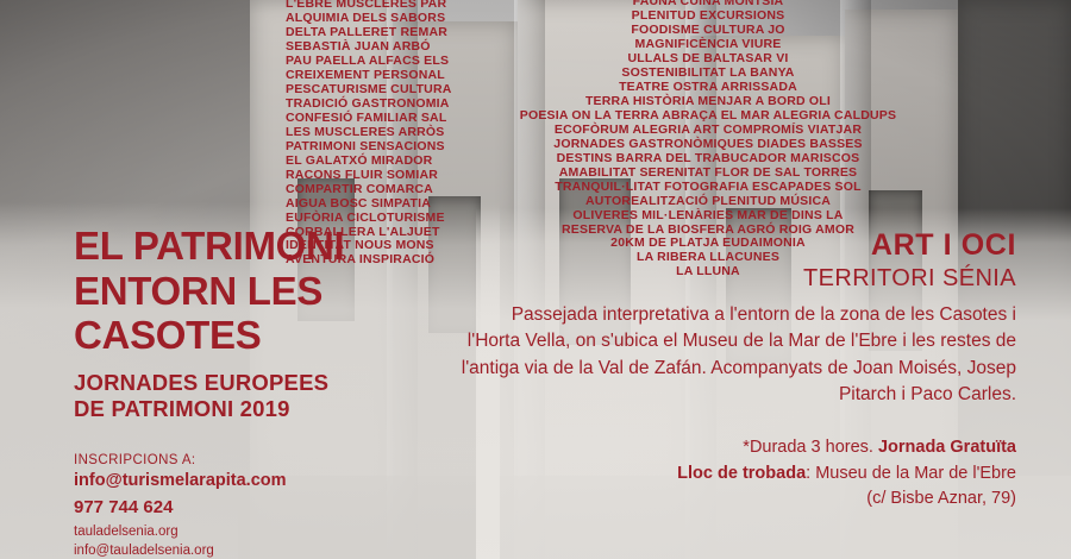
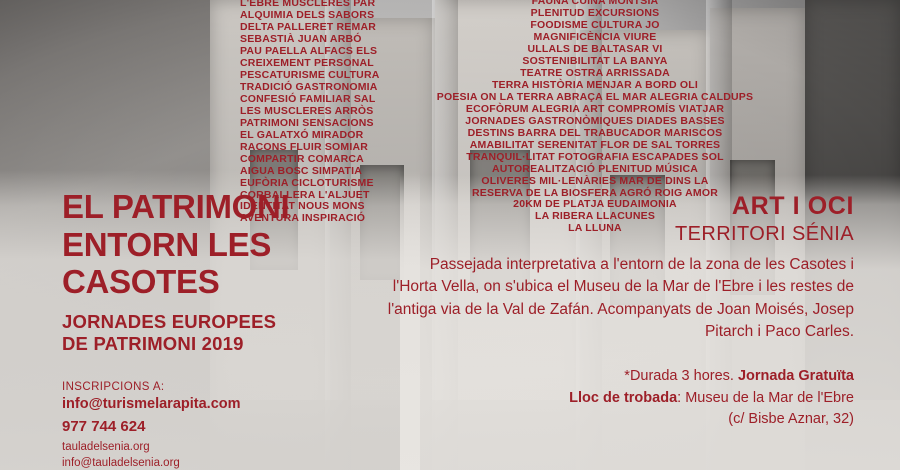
  L'EBRE MUSCLERES PAR
  ALQUIMIA DELS SABORS
  DELTA PALLERET REMAR
  SEBASTIÀ JUAN ARBÓ
  PAU PAELLA ALFACS ELS
  CREIXEMENT PERSONAL
  PESCATURISME CULTURA
  TRADICIÓ GASTRONOMIA
  CONFESIÓ FAMILIAR SAL
  LES MUSCLERES ARRÒS
  PATRIMONI SENSACIONS
  EL GALATXÓ MIRADOR
  RACONS FLUIR SOMIAR
  COMPARTIR COMARCA
  AIGUA BOSC SIMPATIA
  EUFÒRIA CICLOTURISME
  CORBALLERA L'ALJUET
  IDENTITAT NOUS MONS
  AVENTURA INSPIRACIÓ
  FAUNA CUINA MONTSIÀ
  PLENITUD EXCURSIONS
  FOODISME CULTURA JO
  MAGNIFICÈNCIA VIURE
  ULLALS DE BALTASAR VI
  SOSTENIBILITAT LA BANYA
  TEATRE OSTRA ARRISSADA
  TERRA HISTÒRIA MENJAR A BORD OLI
  POESIA ON LA TERRA ABRAÇA EL MAR ALEGRIA CALDUPS
  ECOFÒRUM ALEGRIA ART COMPROMÍS VIATJAR
  JORNADES GASTRONÒMIQUES DIADES BASSES
  DESTINS BARRA DEL TRABUCADOR MARISCOS
  AMABILITAT SERENITAT FLOR DE SAL TORRES
  TRANQUIL·LITAT FOTOGRAFIA ESCAPADES SOL
  AUTOREALITZACIÓ PLENITUD MÚSICA
  OLIVERES MIL·LENÀRIES MAR DE DINS LA
  RESERVA DE LA BIOSFERA AGRÓ ROIG AMOR
  20KM DE PLATJA EUDAIMONIA
  LA RIBERA LLACUNES
  LA LLUNA
  EL PATRIMONI
  ENTORN LES
  CASOTES
  JORNADES EUROPEES
  DE PATRIMONI 2019
  INSCRIPCIONS A:
  info@turismelarapita.com
  977 744 624
  tauladelsenia.org
  info@tauladelsenia.org
  ART I OCI
  TERRITORI SÉNIA
  Passejada interpretativa a l'entorn de la zona de les Casotes i l'Horta Vella, on s'ubica el Museu de la Mar de l'Ebre i les restes de l'antiga via de la Val de Zafán. Acompanyats de Joan Moisés, Josep Pitarch i Paco Carles.
  *Durada 3 hores. Jornada Gratuïta
  Lloc de trobada: Museu de la Mar de l'Ebre
- (c/ Bisbe Aznar, 79)
+ (c/ Bisbe Aznar, 32)
